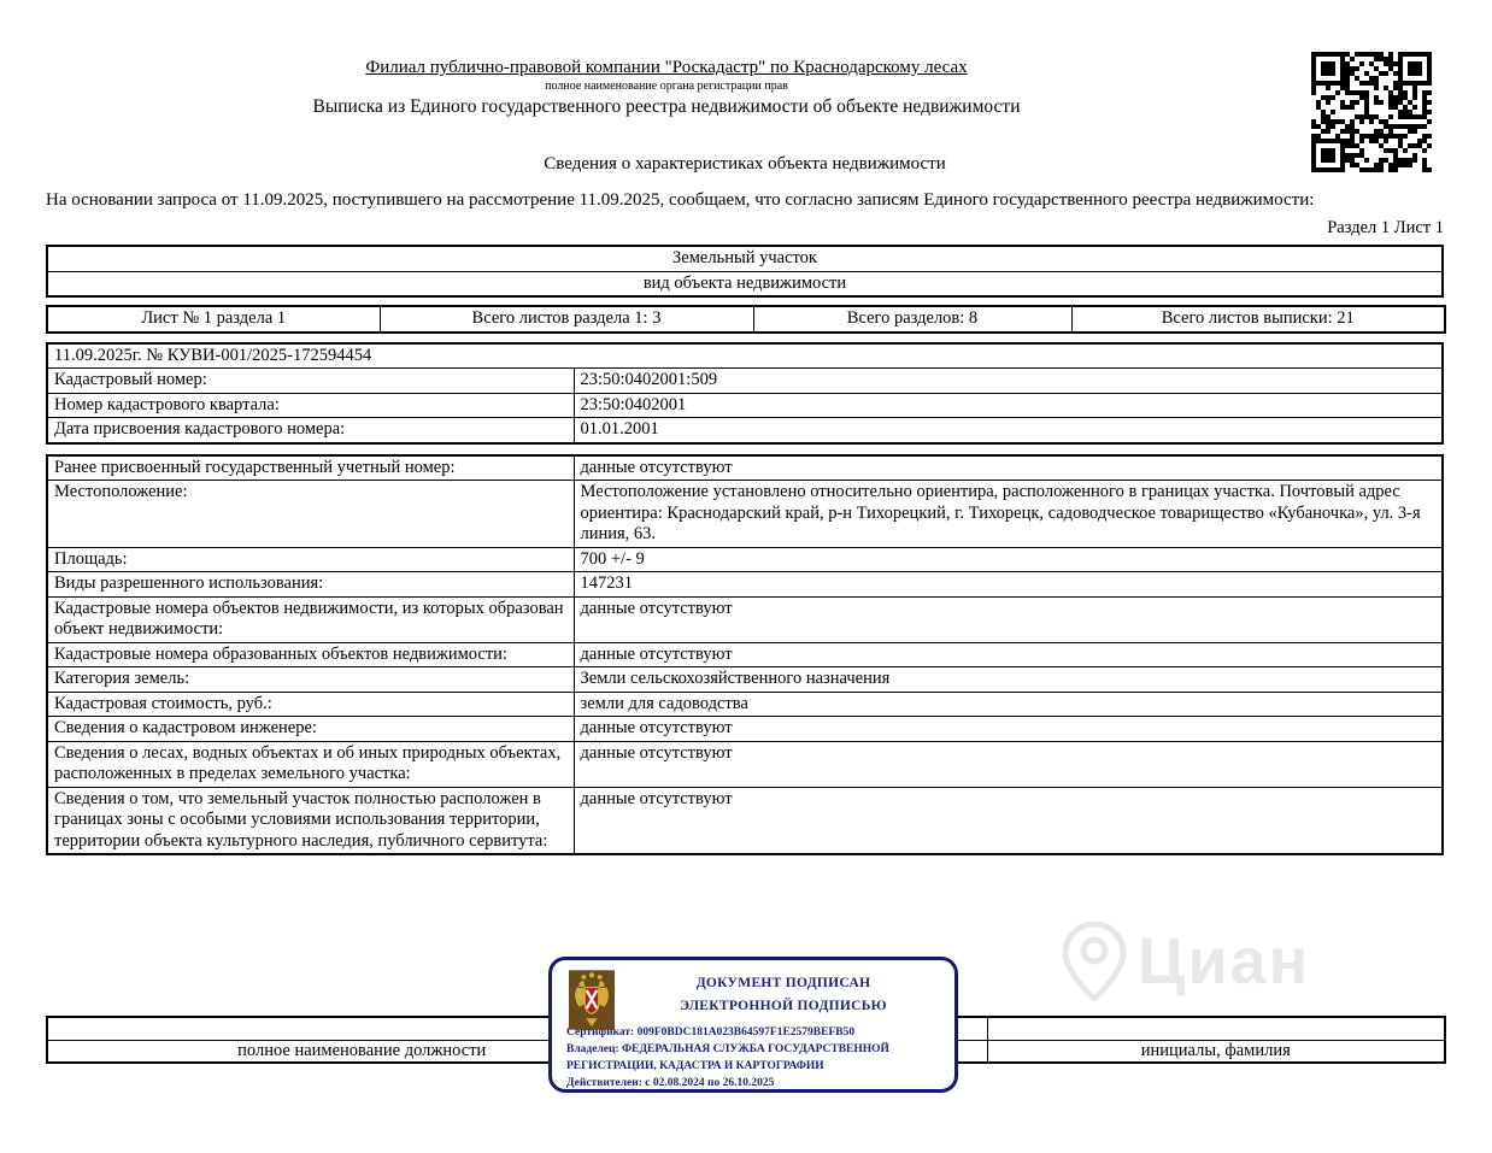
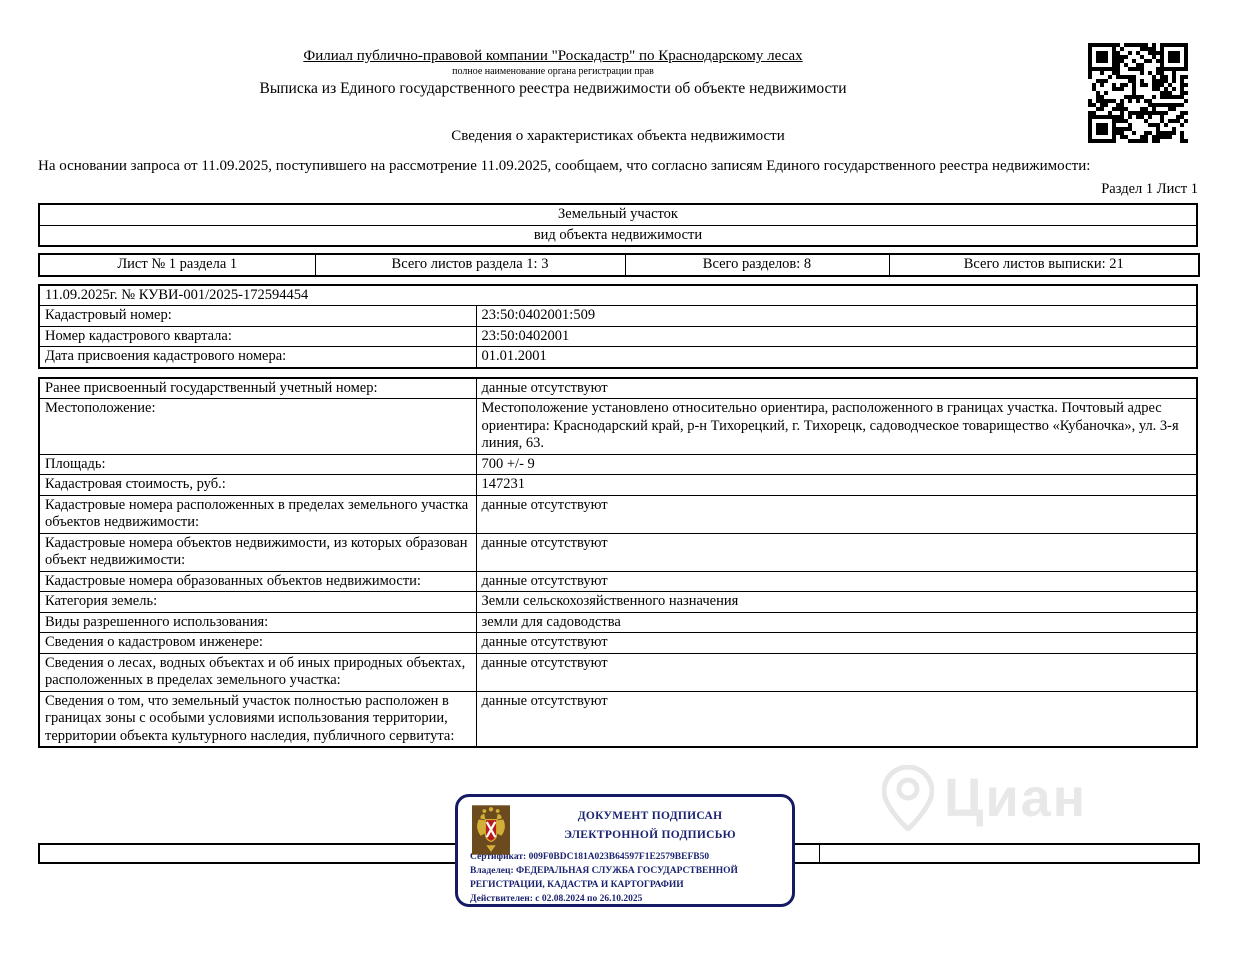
  Филиал публично-правовой компании "Роскадастр" по Краснодарскому лесах
  полное наименование органа регистрации прав
  Выписка из Единого государственного реестра недвижимости об объекте недвижимости
  Сведения о характеристиках объекта недвижимости
  На основании запроса от 11.09.2025, поступившего на рассмотрение 11.09.2025, сообщаем, что согласно записям Единого государственного реестра недвижимости:
  Раздел 1 Лист 1
  Земельный участок
  вид объекта недвижимости
  Лист № 1 раздела 1	Всего листов раздела 1: 3	Всего разделов: 8	Всего листов выписки: 21
  11.09.2025г. № КУВИ-001/2025-172594454
  Кадастровый номер:	23:50:0402001:509
  Номер кадастрового квартала:	23:50:0402001
  Дата присвоения кадастрового номера:	01.01.2001
  Ранее присвоенный государственный учетный номер:	данные отсутствуют
  Местоположение:	Местоположение установлено относительно ориентира, расположенного в границах участка. Почтовый адрес ориентира: Краснодарский край, р-н Тихорецкий, г. Тихорецк, садоводческое товарищество «Кубаночка», ул. 3-я линия, 63.
  Площадь:	700 +/- 9
- Виды разрешенного использования:	147231
+ Кадастровая стоимость, руб.:	147231
+ Кадастровые номера расположенных в пределах земельного участка объектов недвижимости:	данные отсутствуют
  Кадастровые номера объектов недвижимости, из которых образован объект недвижимости:	данные отсутствуют
  Кадастровые номера образованных объектов недвижимости:	данные отсутствуют
  Категория земель:	Земли сельскохозяйственного назначения
- Кадастровая стоимость, руб.:	земли для садоводства
+ Виды разрешенного использования:	земли для садоводства
  Сведения о кадастровом инженере:	данные отсутствуют
  Сведения о лесах, водных объектах и об иных природных объектах, расположенных в пределах земельного участка:	данные отсутствуют
  Сведения о том, что земельный участок полностью расположен в границах зоны с особыми условиями использования территории, территории объекта культурного наследия, публичного сервитута:	данные отсутствуют
- полное наименование должности		инициалы, фамилия
  ДОКУМЕНТ ПОДПИСАН
  ЭЛЕКТРОННОЙ ПОДПИСЬЮ
  Сертификат: 009F0BDC181A023B64597F1E2579BEFB50
  Владелец: ФЕДЕРАЛЬНАЯ СЛУЖБА ГОСУДАРСТВЕННОЙ
  РЕГИСТРАЦИИ, КАДАСТРА И КАРТОГРАФИИ
  Действителен: с 02.08.2024 по 26.10.2025
